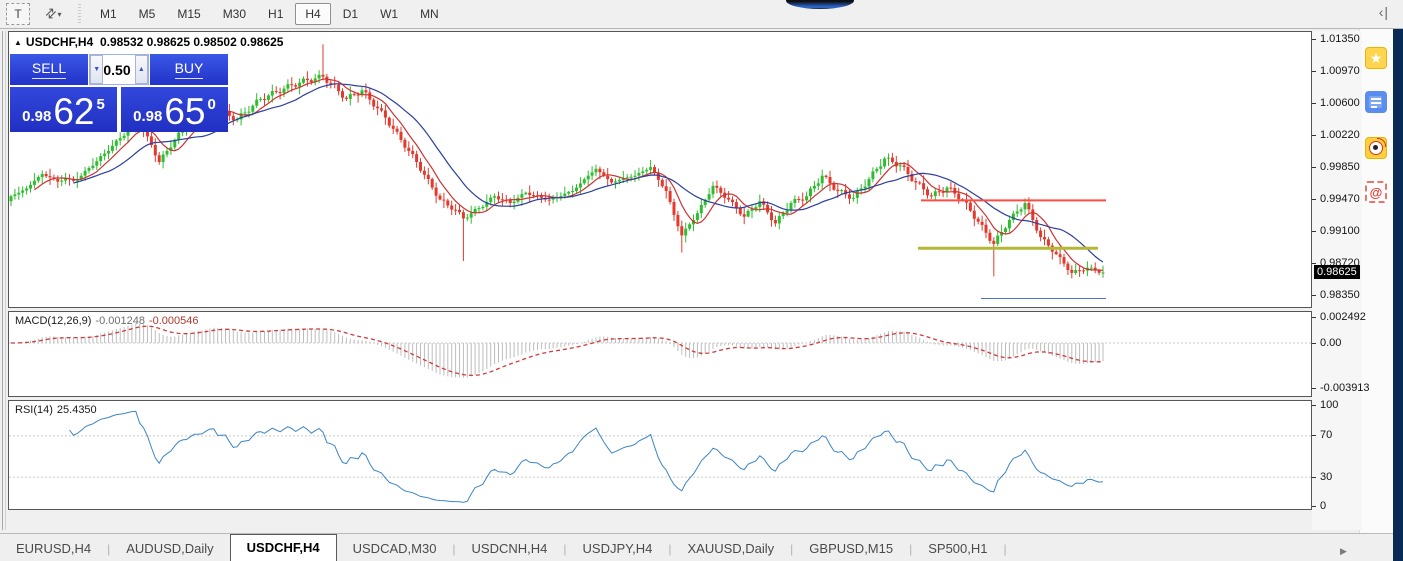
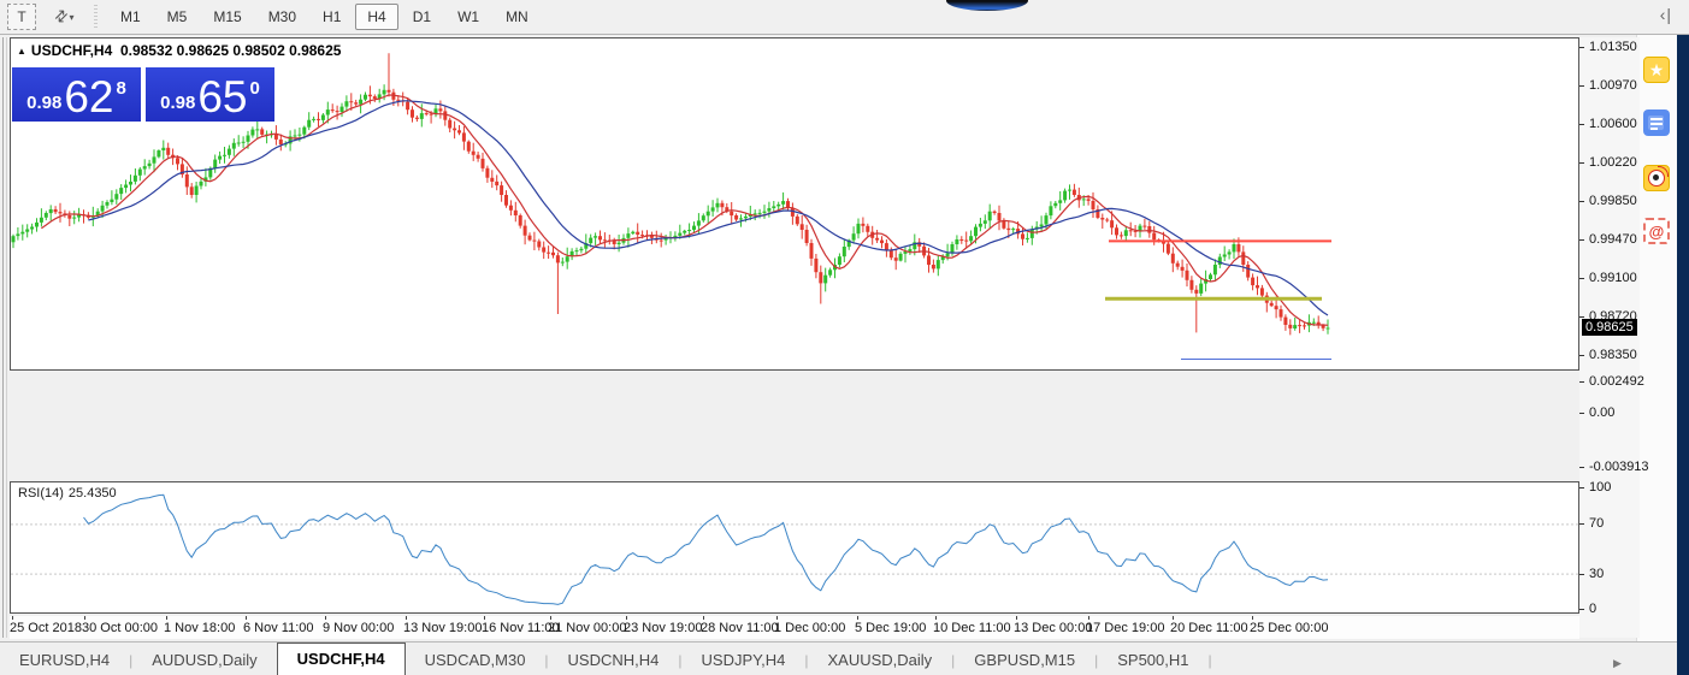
  T
  ▾
  M1
  M5
  M15
  M30
  H1
  H4
  D1
  W1
  MN
  ‹|
  ★
  @
  ▲ USDCHF,H4 0.98532 0.98625 0.98502 0.98625
- SELL
- 0.50
- BUY
  0.98
  62
- 5
+ 8
  0.98
  65
  0
- MACD(12,26,9) -0.001248 -0.000546
  RSI(14) 25.4350
  1.01350
  1.00970
  1.00600
  1.00220
  0.99850
  0.99470
  0.99100
  0.98720
  0.98350
  0.98625
  0.002492
  0.00
  -0.003913
  100
  70
  30
  0
+ 25 Oct 2018
+ 30 Oct 00:00
+ 1 Nov 18:00
+ 6 Nov 11:00
+ 9 Nov 00:00
+ 13 Nov 19:00
+ 16 Nov 11:00
+ 21 Nov 00:00
+ 23 Nov 19:00
+ 28 Nov 11:00
+ 1 Dec 00:00
+ 5 Dec 19:00
+ 10 Dec 11:00
+ 13 Dec 00:00
+ 17 Dec 19:00
+ 20 Dec 11:00
+ 25 Dec 00:00
  EURUSD,H4
  |
  AUDUSD,Daily
  USDCHF,H4
  USDCAD,M30
  |
  USDCNH,H4
  |
  USDJPY,H4
  |
  XAUUSD,Daily
  |
  GBPUSD,M15
  |
  SP500,H1
  |
  ▶
